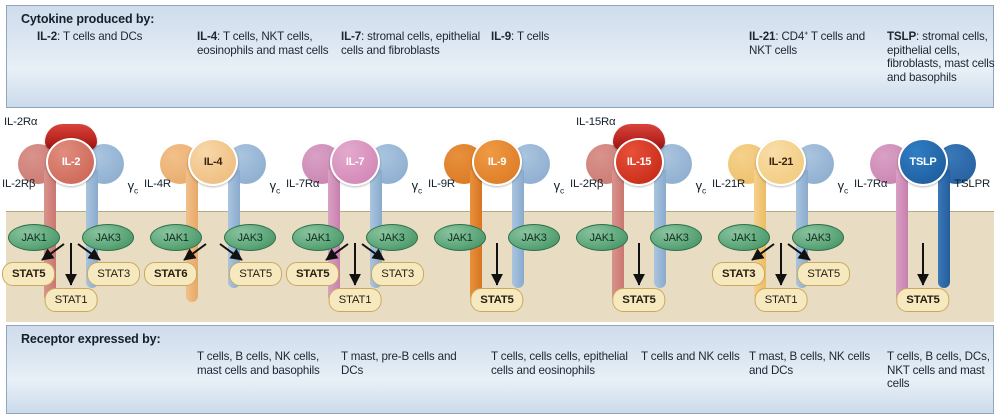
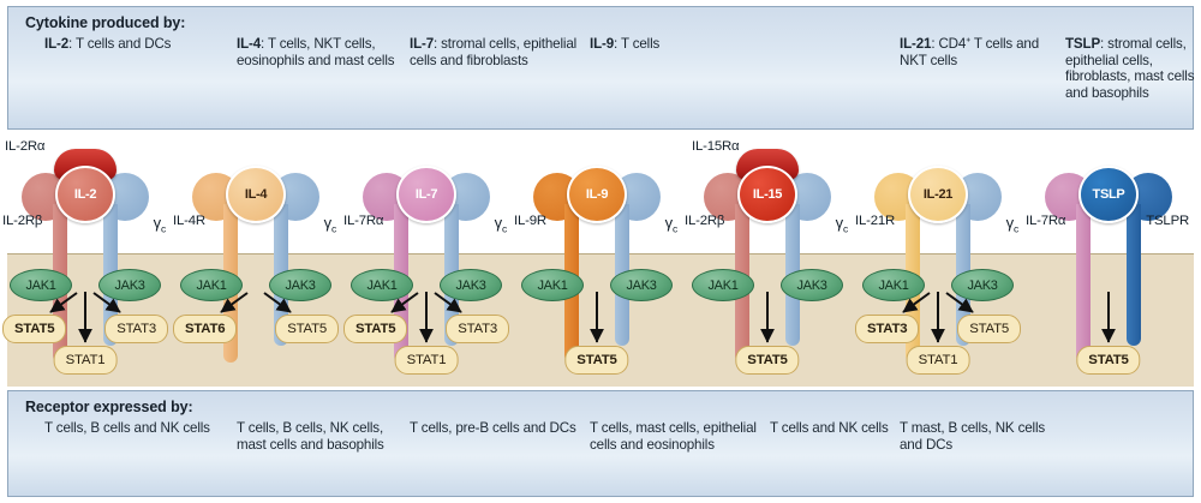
  Cytokine produced by:
  IL-2: T cells and DCs
  IL-4: T cells, NKT cells, eosinophils and mast cells
  IL-7: stromal cells, epithelial cells and fibroblasts
  IL-9: T cells
  IL-21: CD4⁺ T cells and NKT cells
  TSLP: stromal cells, epithelial cells, fibroblasts, mast cells and basophils
  Receptor expressed by:
+ T cells, B cells and NK cells
  T cells, B cells, NK cells, mast cells and basophils
- T mast, pre-B cells and DCs
+ T cells, pre-B cells and DCs
- T cells, cells cells, epithelial cells and eosinophils
+ T cells, mast cells, epithelial cells and eosinophils
  T cells and NK cells
  T mast, B cells, NK cells and DCs
- T cells, B cells, DCs, NKT cells and mast cells
  IL-2Rα
  IL-2
  IL-2Rβ
  γc
  JAK1
  JAK3
  STAT5
  STAT3
  STAT1
  IL-4
  IL-4R
  γc
  JAK1
  JAK3
  STAT6
  STAT5
  IL-7
  IL-7Rα
  γc
  JAK1
  JAK3
  STAT5
  STAT3
  STAT1
  IL-9
  IL-9R
  γc
  JAK1
  JAK3
  STAT5
  IL-15Rα
  IL-15
  IL-2Rβ
  γc
  JAK1
  JAK3
  STAT5
  IL-21
  IL-21R
  γc
  JAK1
  JAK3
  STAT3
  STAT5
  STAT1
  TSLP
  IL-7Rα
  TSLPR
  STAT5
